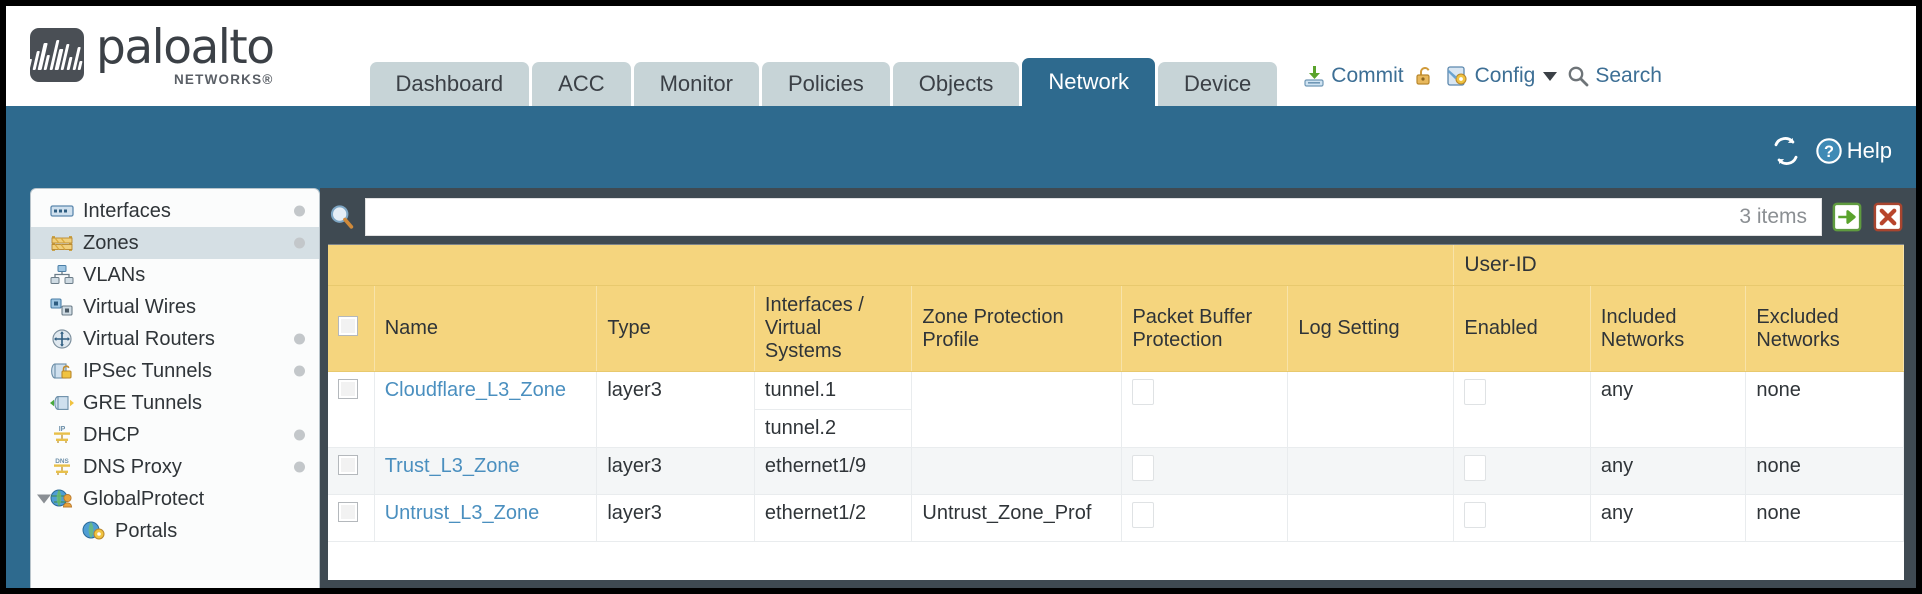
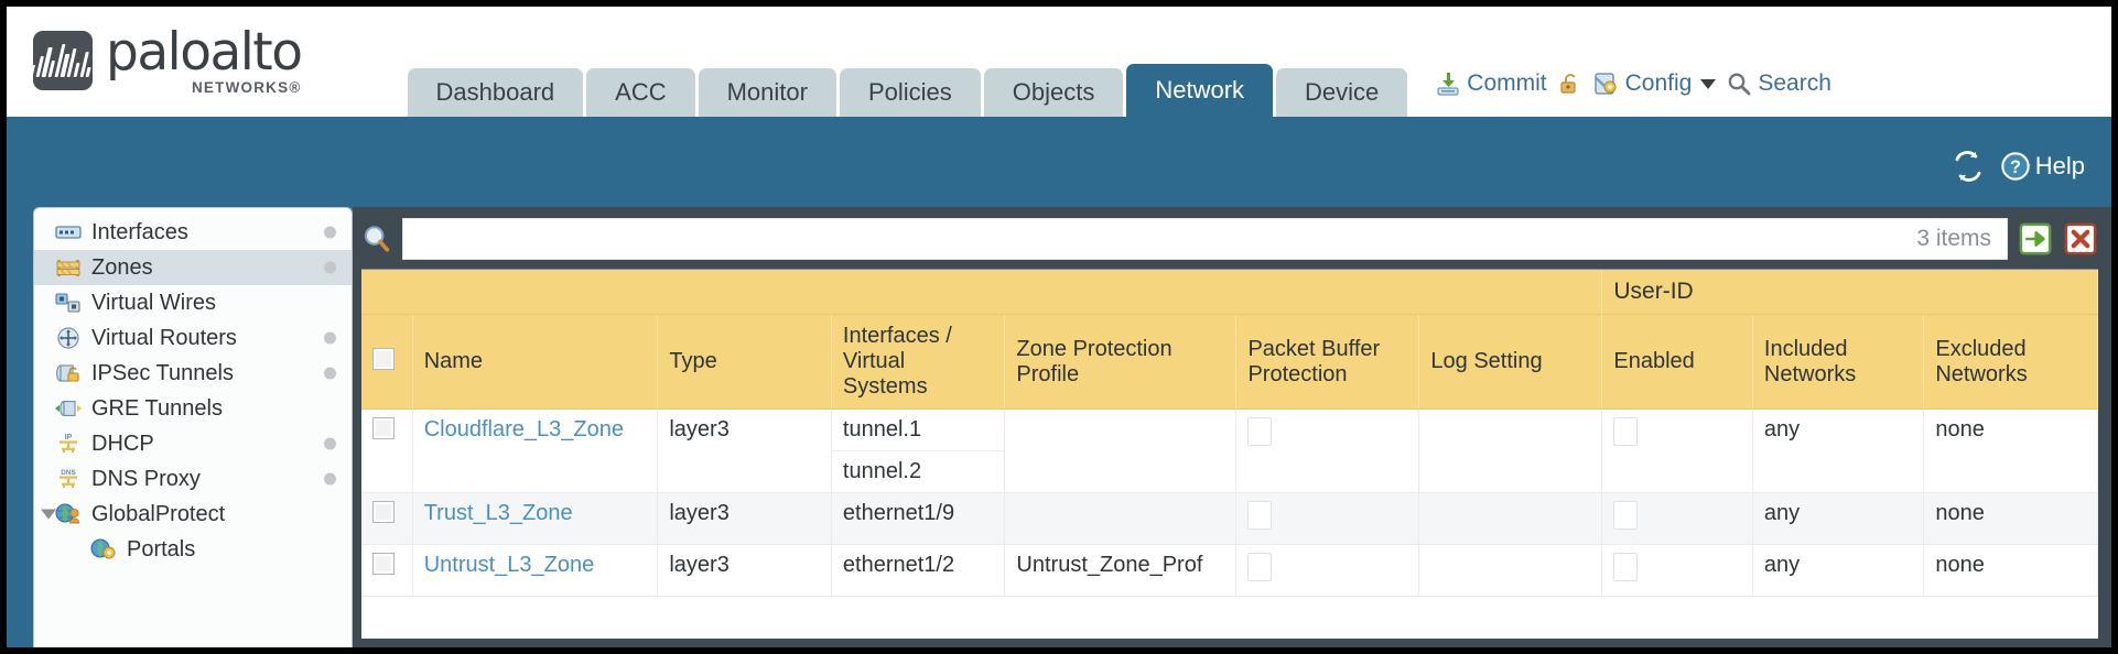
  paloalto
  NETWORKS®
  Dashboard
  ACC
  Monitor
  Policies
  Objects
  Network
  Device
  Commit
  Config
  Search
  ?
  Help
  Interfaces
  Zones
- VLANs
  Virtual Wires
  Virtual Routers
  IPSec Tunnels
  GRE Tunnels
  DHCP
  DNS Proxy
  GlobalProtect
  Portals
  3 items
  	User-ID
  	Name	Type	Interfaces / Virtual Systems	Zone Protection Profile	Packet Buffer Protection	Log Setting	Enabled	Included Networks	Excluded Networks
  	Cloudflare_L3_Zone	layer3	tunnel.1 tunnel.2					any	none
  	Trust_L3_Zone	layer3	ethernet1/9					any	none
  	Untrust_L3_Zone	layer3	ethernet1/2	Untrust_Zone_Prof				any	none
